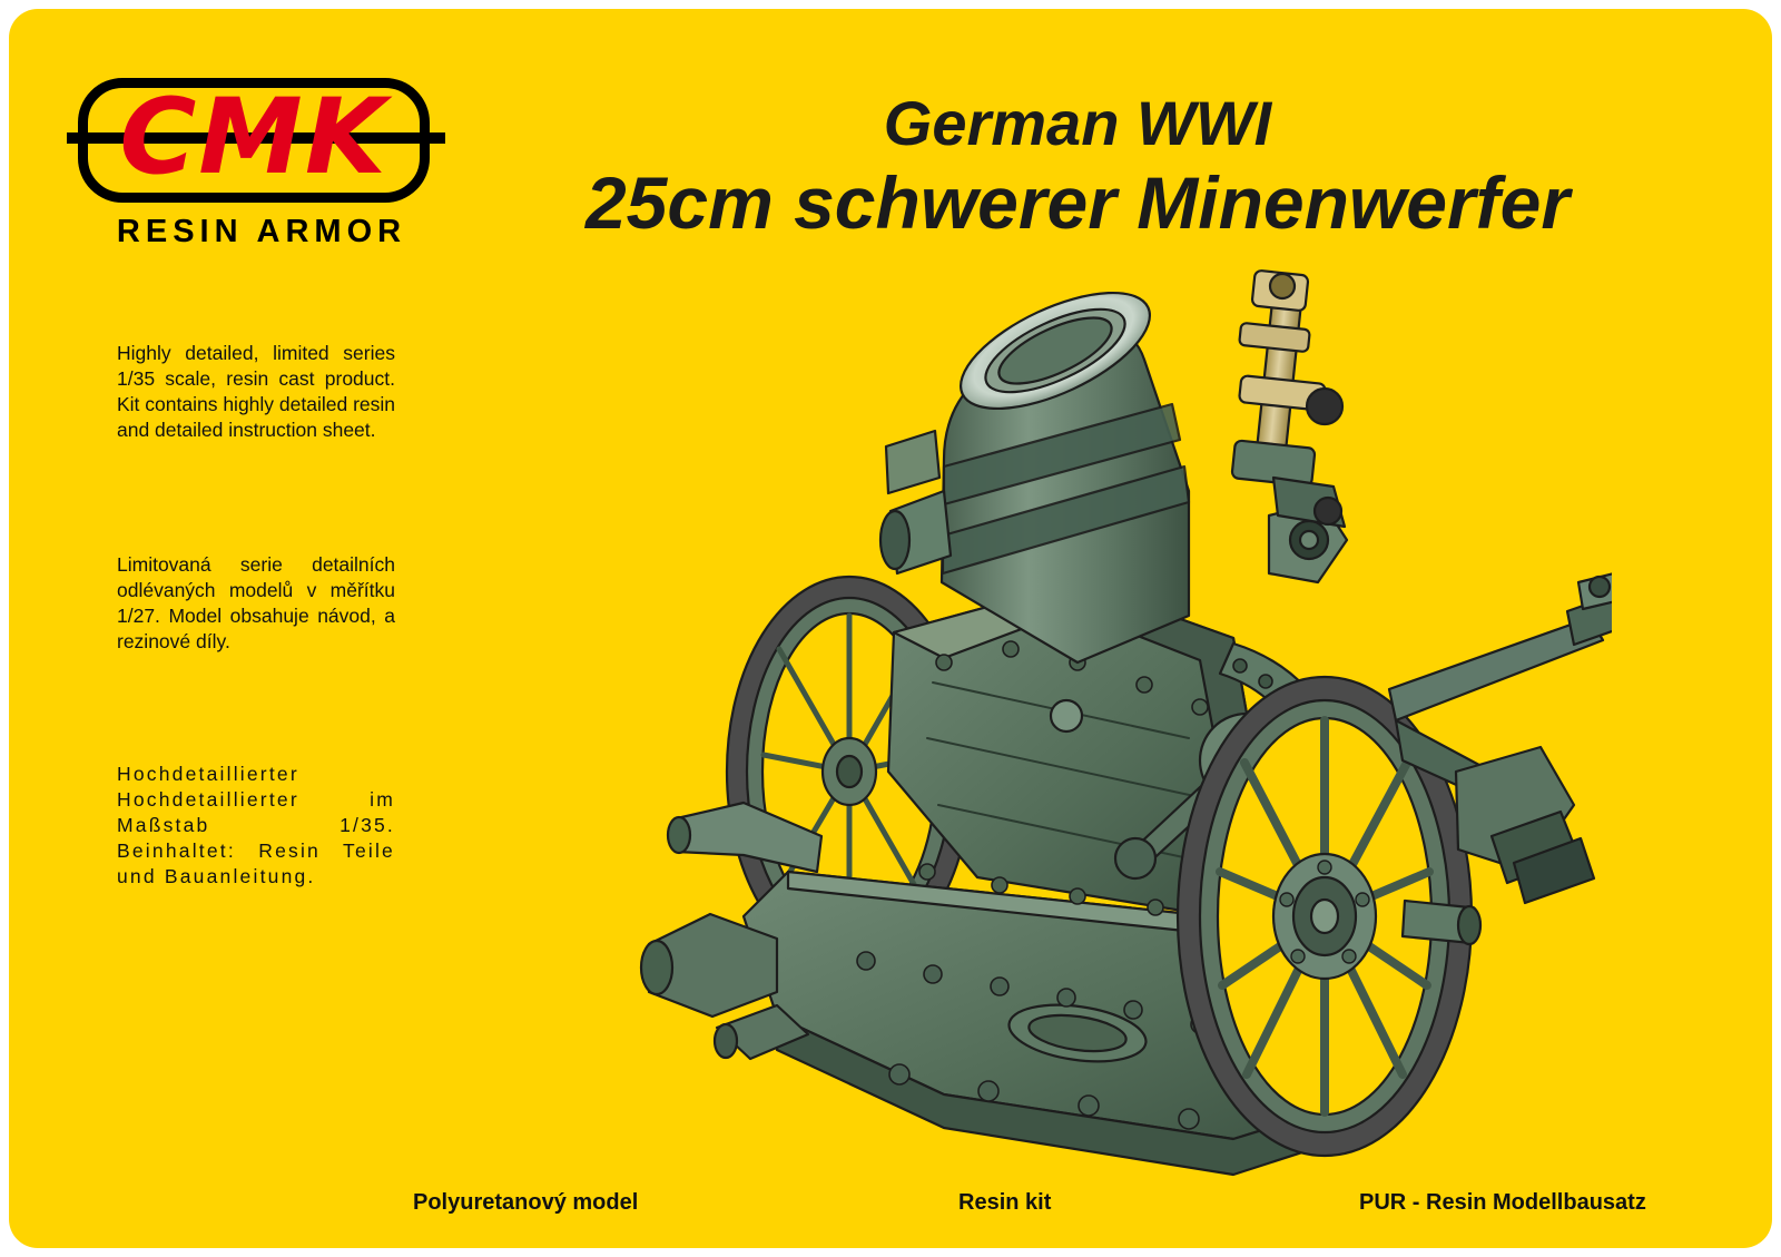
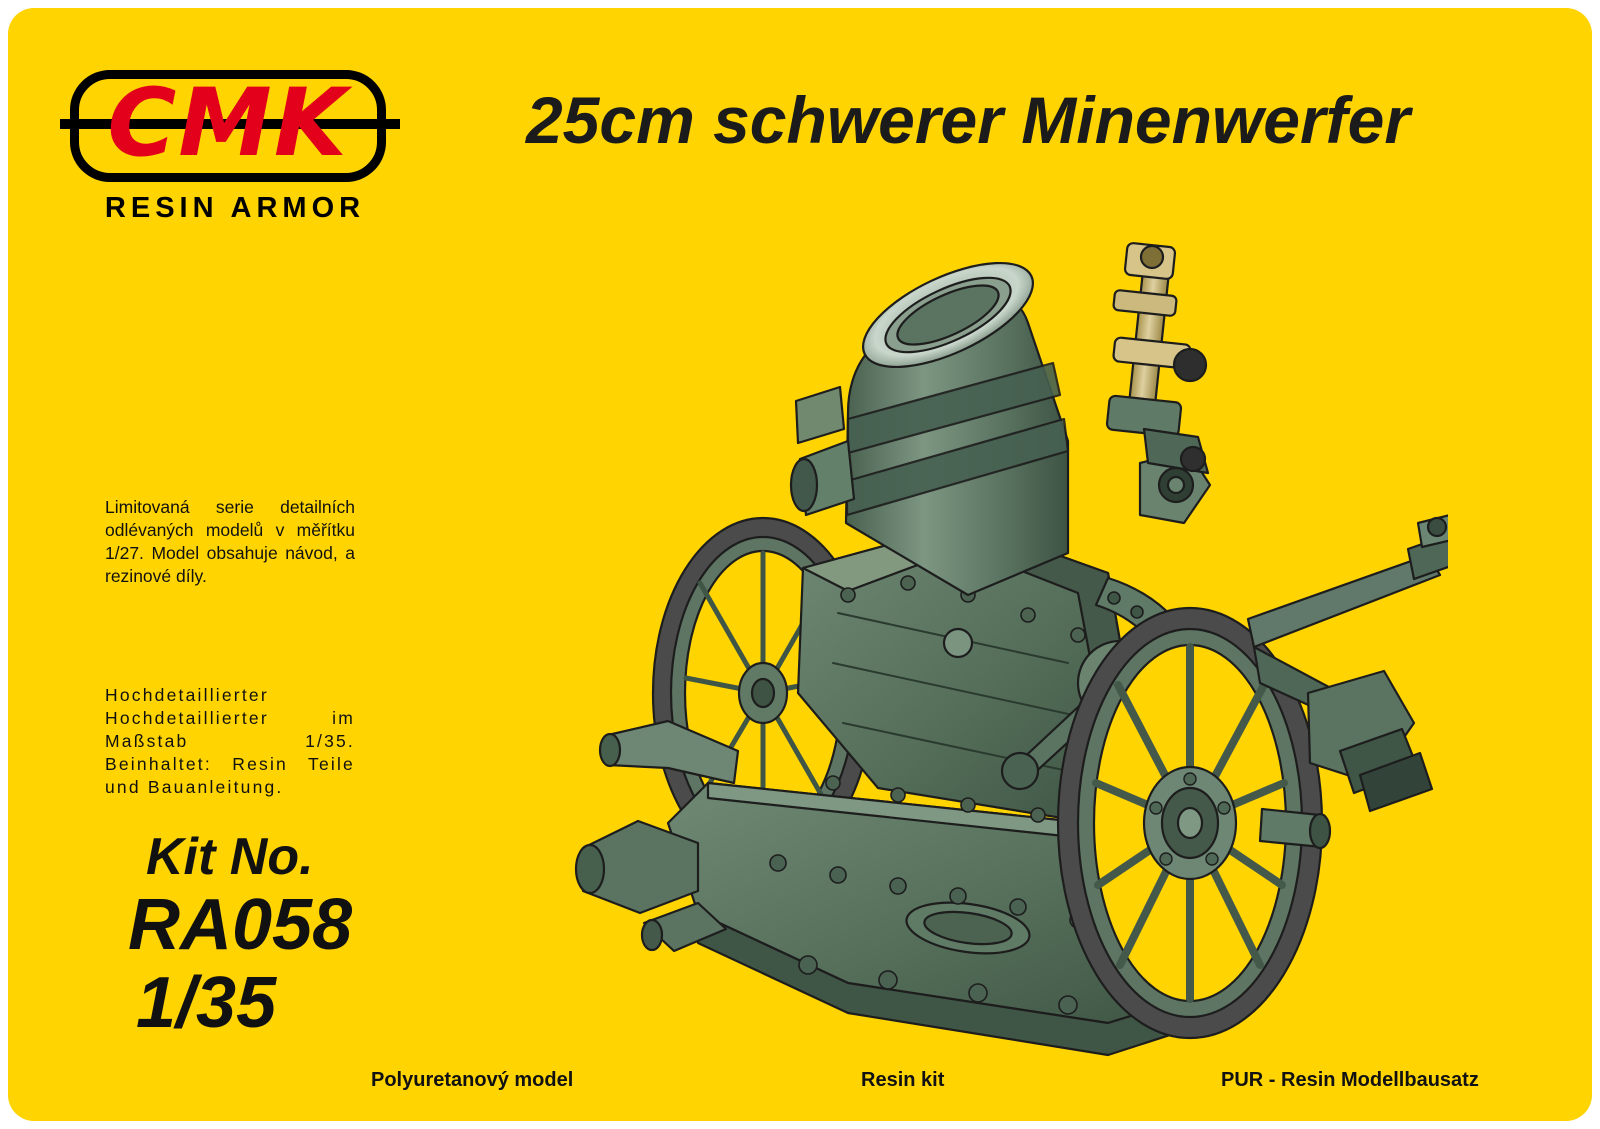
  CMK
  RESIN ARMOR
- German WWI
  25cm schwerer Minenwerfer
- Highly detailed, limited series 1/35 scale, resin cast product. Kit contains highly detailed resin and detailed instruction sheet.
  Limitovaná serie detailních odlévaných modelů v měřítku 1/27. Model obsahuje návod, a rezinové díly.
  Hochdetaillierter Hochdetaillierter im Maßstab 1/35. Beinhaltet: Resin Teile und Bauanleitung.
+ Kit No.
+ RA058
+ 1/35
  Polyuretanový model
  Resin kit
  PUR - Resin Modellbausatz
